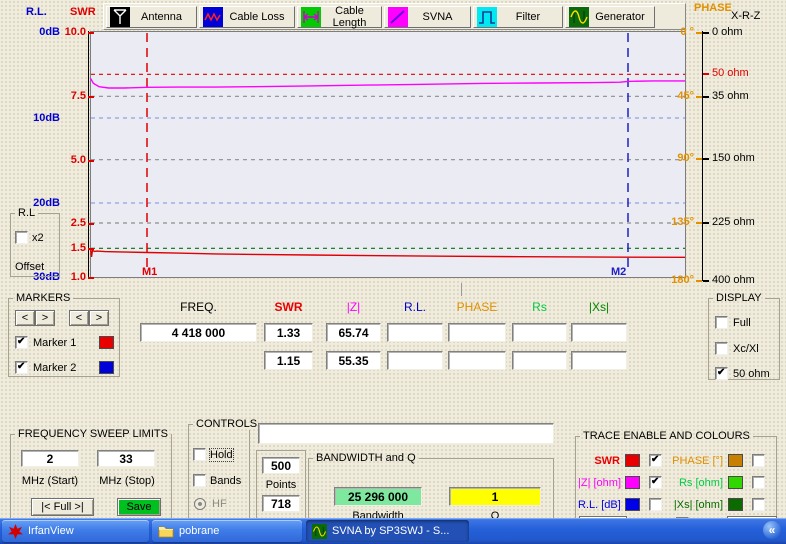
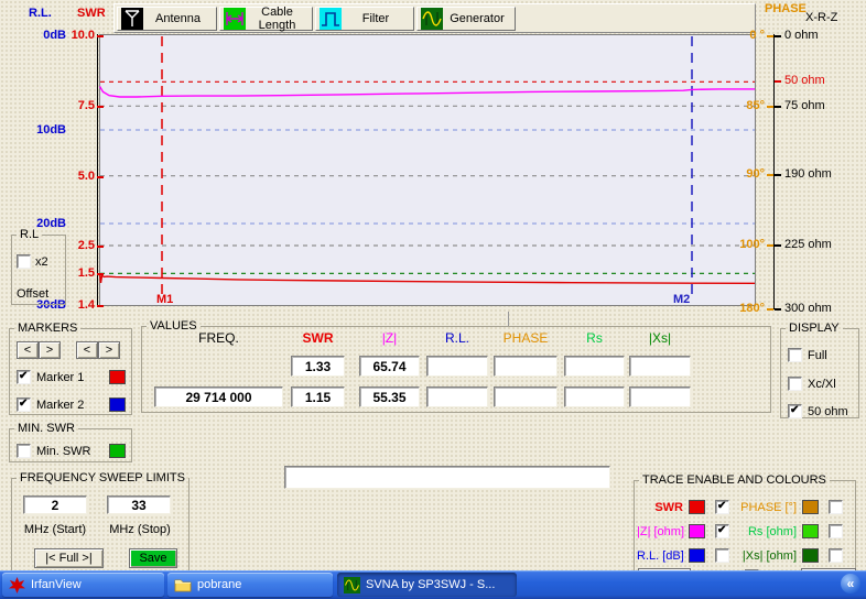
  R.L.
  SWR
  Antenna
- Cable Loss
  Cable Length
- SVNA
  Filter
  Generator
  PHASE
  X-R-Z
  M1
  M2
  10.0
  7.5
  5.0
  2.5
  1.5
- 1.0
+ 1.4
  0dB
  10dB
  20dB
  30dB
  0 °
- 45°
+ 85°
  90°
- 135°
+ 100°
  180°
  0 ohm
  50 ohm
- 35 ohm
+ 75 ohm
- 150 ohm
+ 190 ohm
  225 ohm
- 400 ohm
+ 300 ohm
  R.L
  x2
  Offset
  MARKERS
  <
  >
  <
  >
  Marker 1
  Marker 2
+ MIN. SWR
+ Min. SWR
+ VALUES
  FREQ.
  SWR
  |Z|
  R.L.
  PHASE
  Rs
  |Xs|
- 4 418 000
  1.33
  65.74
+ 29 714 000
  1.15
  55.35
  DISPLAY
  Full
  Xc/Xl
  50 ohm
  FREQUENCY SWEEP LIMITS
  2
  33
  MHz (Start)
  MHz (Stop)
  |< Full >|
  Save
- CONTROLS
- Hold
- Bands
- HF
- 500
- Points
- 718
- BANDWIDTH and Q
- 25 296 000
- Bandwidth
- 1
- Q
  TRACE ENABLE AND COLOURS
  SWR
  PHASE [°]
  |Z| [ohm]
  Rs [ohm]
  R.L. [dB]
  |Xs| [ohm]
  IrfanView
  pobrane
  SVNA by SP3SWJ - S...
  «
